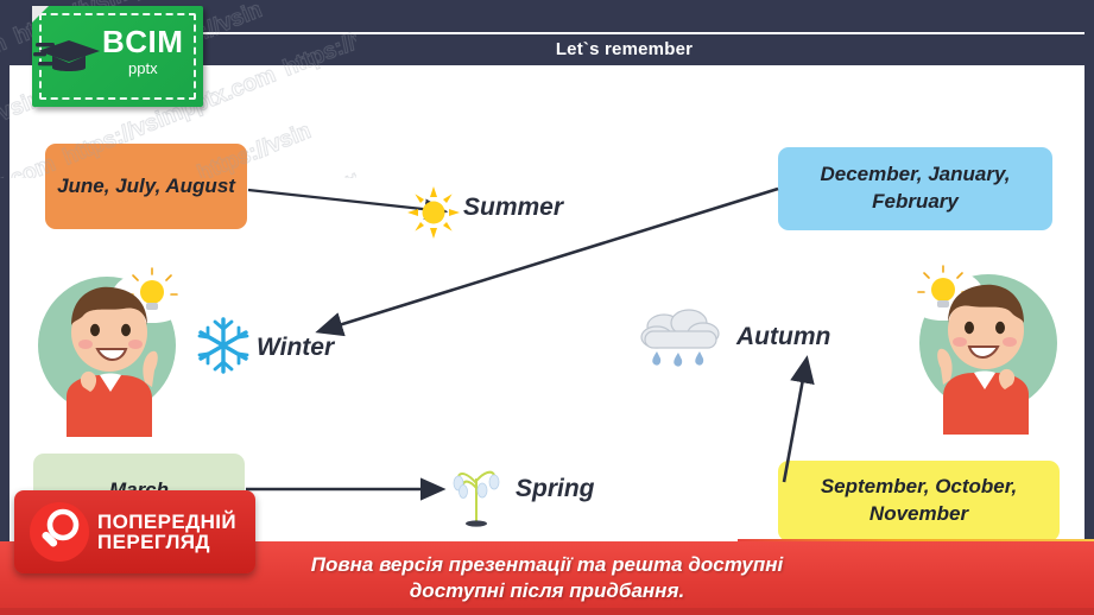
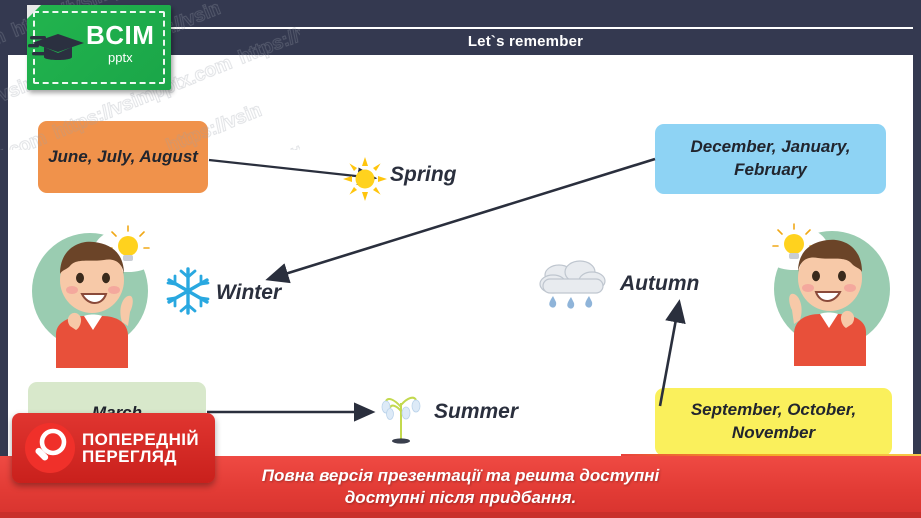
  Let`s remember
  BCIM
  pptx
  June, July, August
  December, January, February
  September, October, November
- Summer
+ Spring
  Winter
  Autumn
- Spring
+ Summer
  ПОПЕРЕДНІЙ
  ПЕРЕГЛЯД
  Повна версія презентації та решта доступні
  доступні після придбання.
